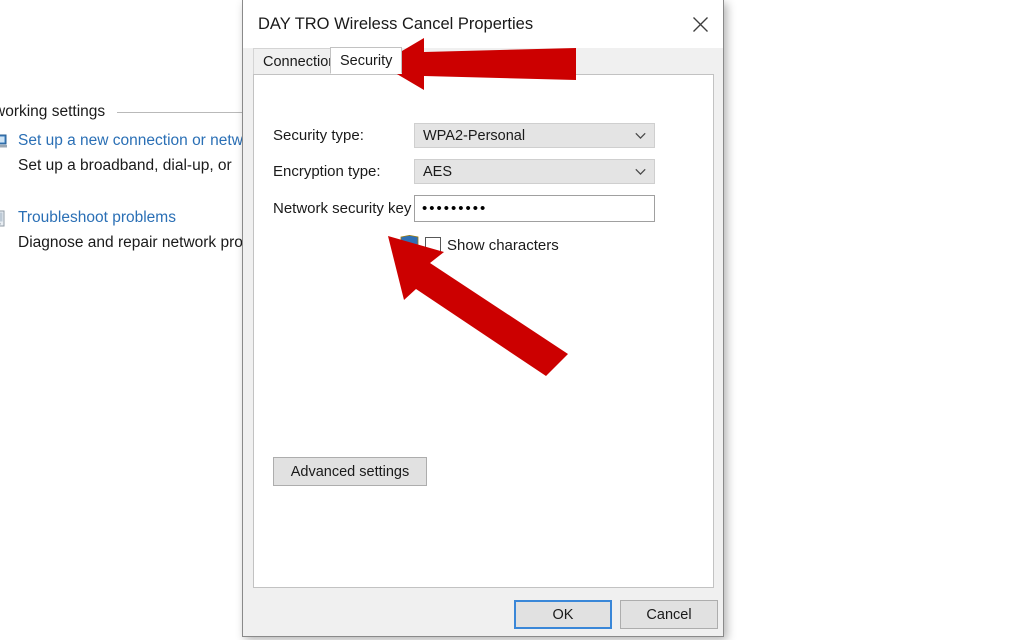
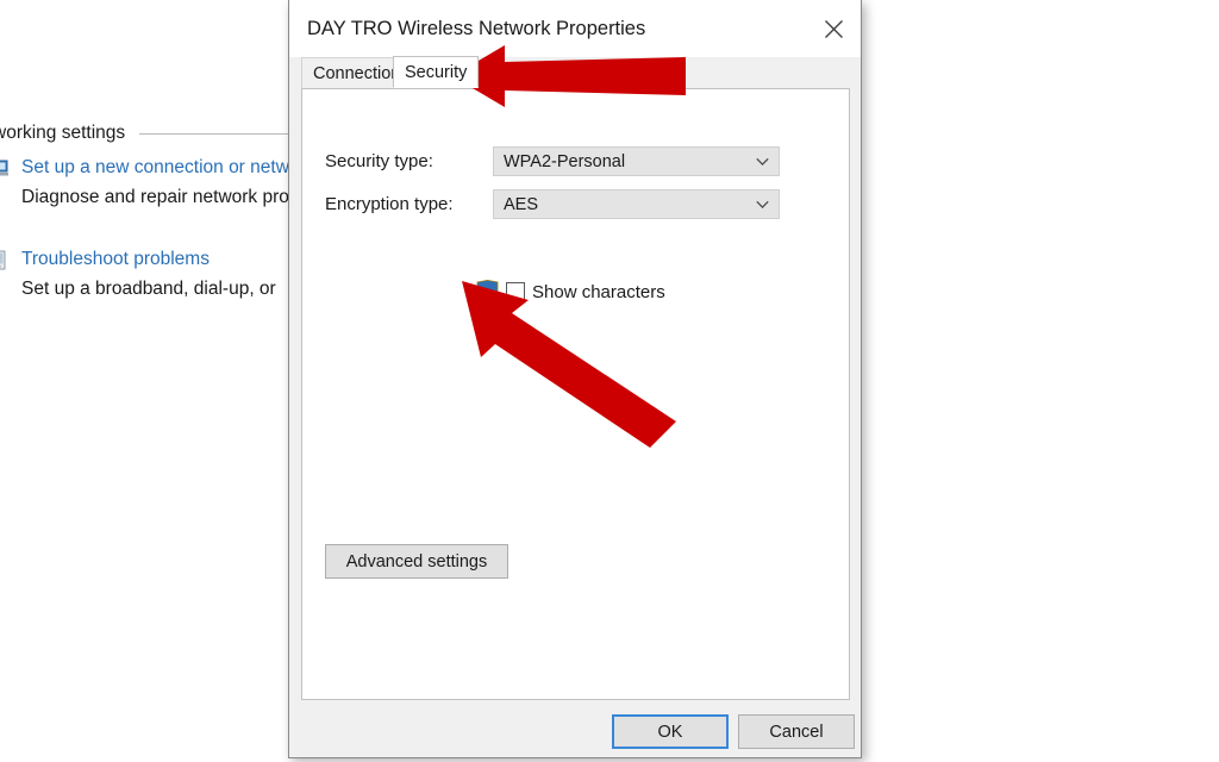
  Set up a new connection or netw
- Set up a broadband, dial-up, or
+ Diagnose and repair network pro
  Troubleshoot problems
- Diagnose and repair network pro
+ Set up a broadband, dial-up, or
- DAY TRO Wireless Cancel Properties
+ DAY TRO Wireless Network Properties
  Connectio
  Security
  Security type:
  WPA2-Personal
  Encryption type:
  AES
- Network security key
- •••••••••
  Show characters
  Advanced settings
  OK
  Cancel
